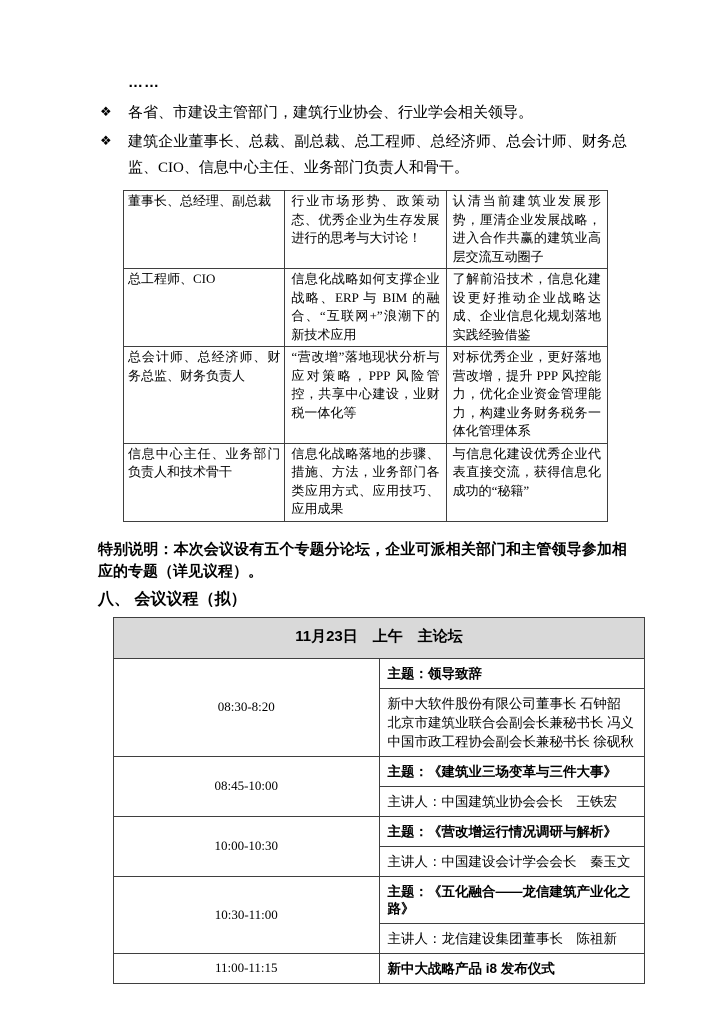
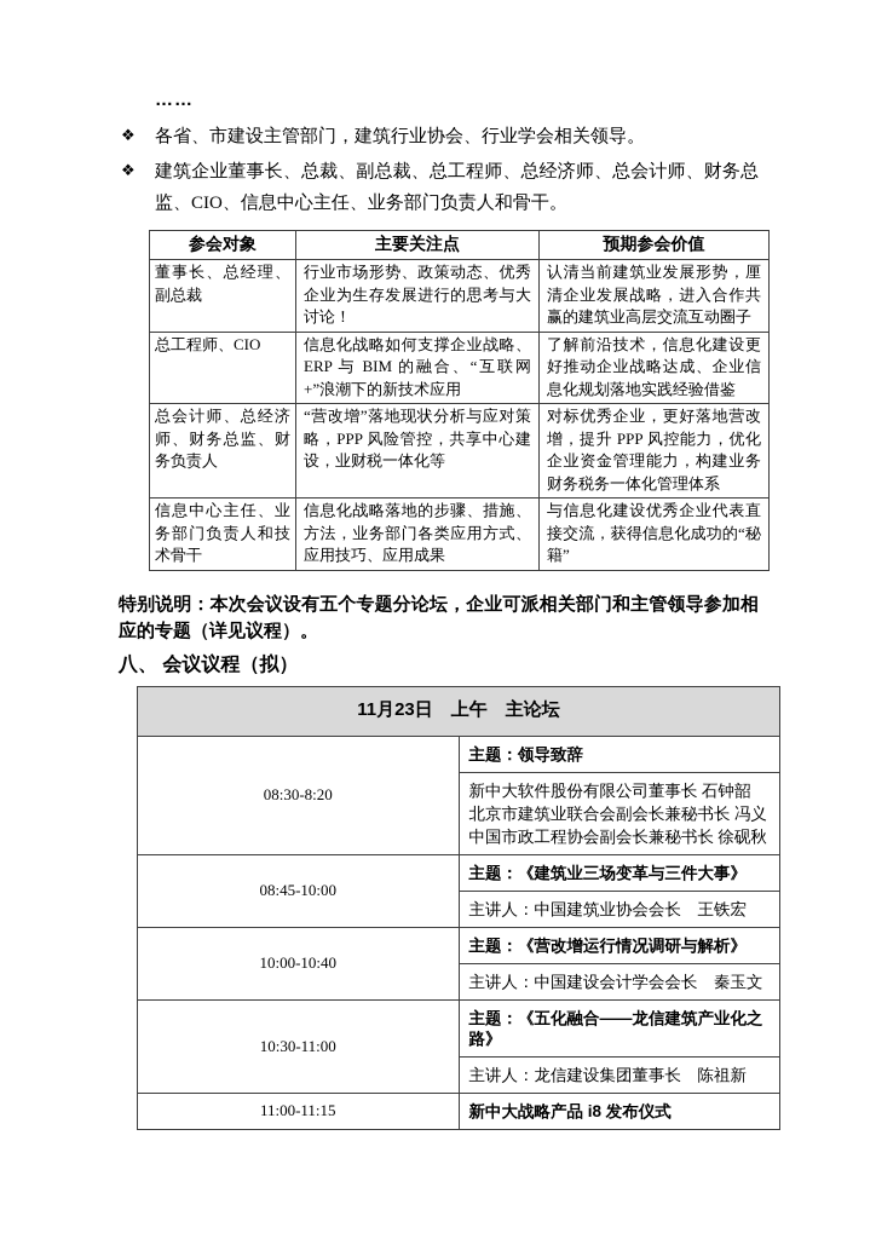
  ……
  ❖
  各省、市建设主管部门，建筑行业协会、行业学会相关领导。
  ❖
  建筑企业董事长、总裁、副总裁、总工程师、总经济师、总会计师、财务总监、CIO、信息中心主任、业务部门负责人和骨干。
+ 参会对象	主要关注点	预期参会价值
  董事长、总经理、副总裁	行业市场形势、政策动态、优秀企业为生存发展进行的思考与大讨论！	认清当前建筑业发展形势，厘清企业发展战略，进入合作共赢的建筑业高层交流互动圈子
  总工程师、CIO	信息化战略如何支撑企业战略、ERP 与 BIM 的融合、“互联网+”浪潮下的新技术应用	了解前沿技术，信息化建设更好推动企业战略达成、企业信息化规划落地实践经验借鉴
  总会计师、总经济师、财务总监、财务负责人	“营改增”落地现状分析与应对策略，PPP 风险管控，共享中心建设，业财税一体化等	对标优秀企业，更好落地营改增，提升 PPP 风控能力，优化企业资金管理能力，构建业务财务税务一体化管理体系
  信息中心主任、业务部门负责人和技术骨干	信息化战略落地的步骤、措施、方法，业务部门各类应用方式、应用技巧、应用成果	与信息化建设优秀企业代表直接交流，获得信息化成功的“秘籍”
  特别说明：本次会议设有五个专题分论坛，企业可派相关部门和主管领导参加相应的专题（详见议程）。
  八、 会议议程（拟）
  11月23日 上午 主论坛
  08:30-8:20	主题：领导致辞
  新中大软件股份有限公司董事长 石钟韶 北京市建筑业联合会副会长兼秘书长 冯义 中国市政工程协会副会长兼秘书长 徐砚秋
  08:45-10:00	主题：《建筑业三场变革与三件大事》
  主讲人：中国建筑业协会会长 王铁宏
- 10:00-10:30	主题：《营改增运行情况调研与解析》
+ 10:00-10:40	主题：《营改增运行情况调研与解析》
  主讲人：中国建设会计学会会长 秦玉文
  10:30-11:00	主题：《五化融合——龙信建筑产业化之路》
  主讲人：龙信建设集团董事长 陈祖新
  11:00-11:15	新中大战略产品 i8 发布仪式
